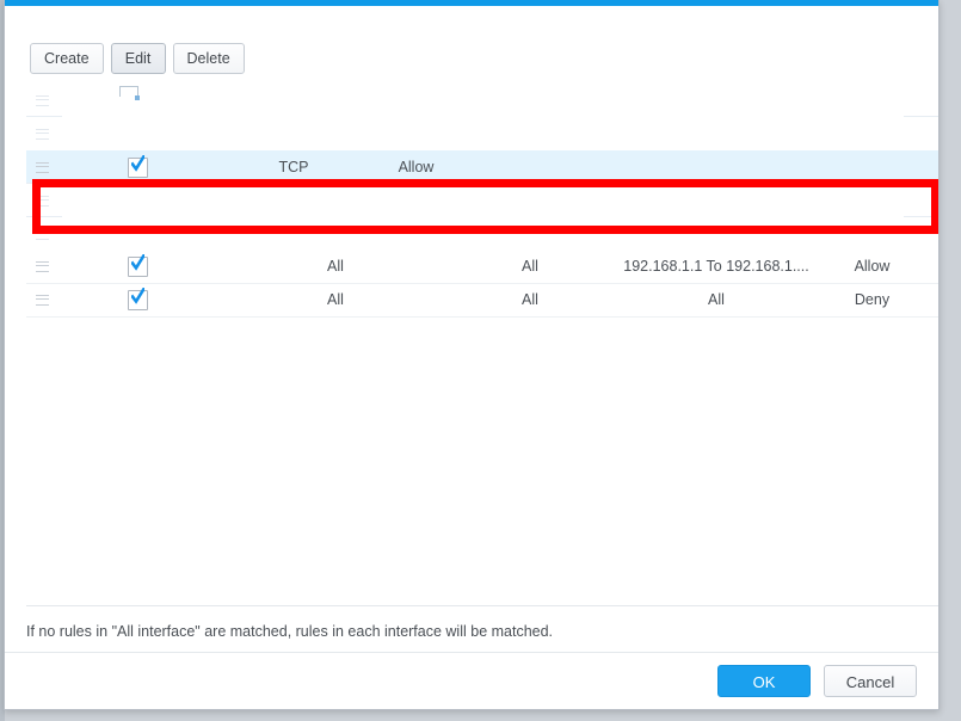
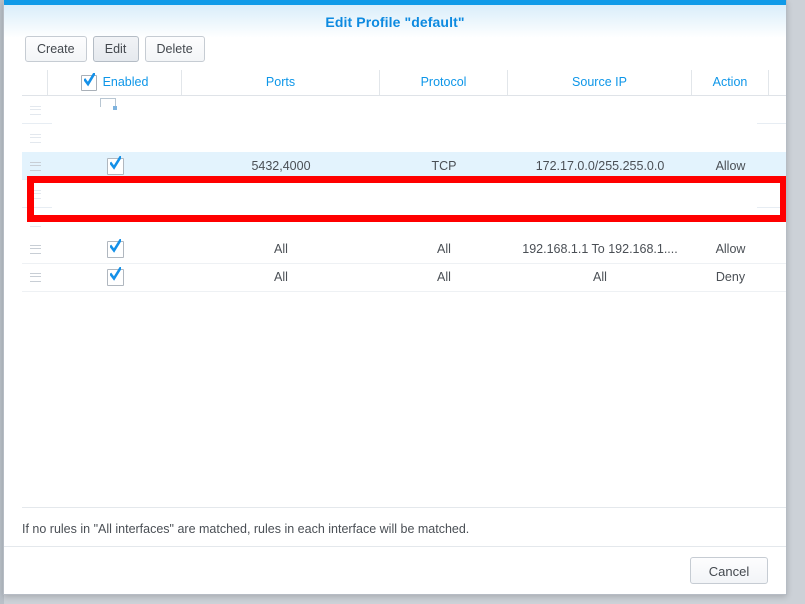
+ Edit Profile "default"
  Create
  Edit
  Delete
+ Enabled
+ Ports
+ Protocol
+ Source IP
+ Action
+ 5432,4000
  TCP
+ 172.17.0.0/255.255.0.0
  Allow
  All
  All
  192.168.1.1 To 192.168.1....
  Allow
  All
  All
  All
  Deny
- If no rules in "All interface" are matched, rules in each interface will be matched.
+ If no rules in "All interfaces" are matched, rules in each interface will be matched.
- OK
  Cancel
